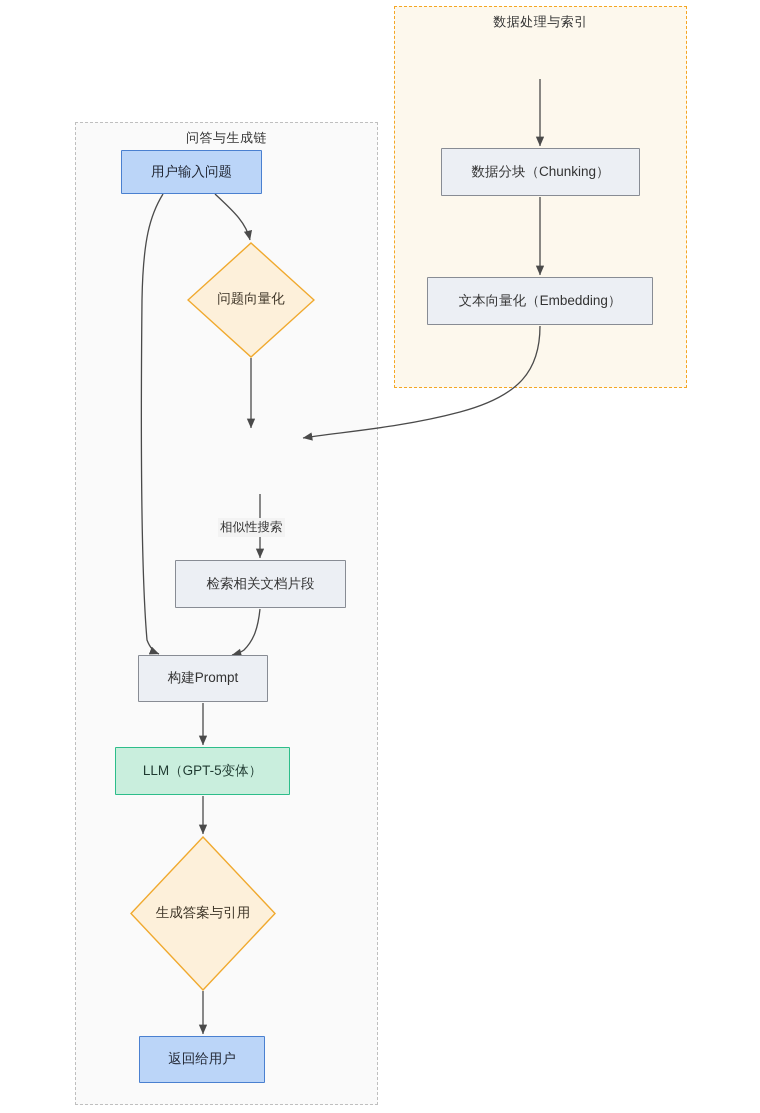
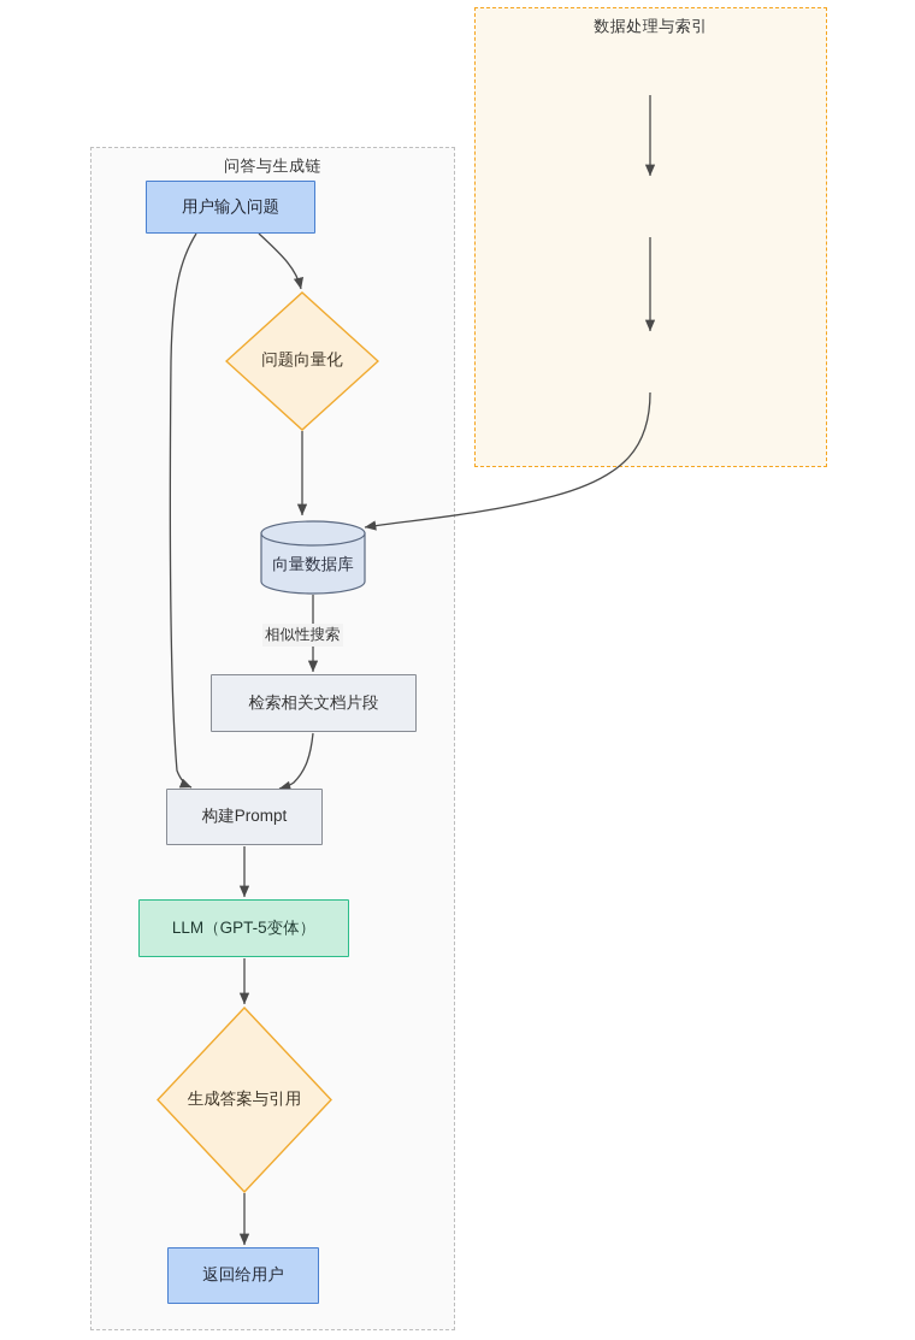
  数据处理与索引
  问答与生成链
- 数据分块（Chunking）
- 文本向量化（Embedding）
  用户输入问题
  问题向量化
+ 向量数据库
  相似性搜索
  检索相关文档片段
  构建Prompt
  LLM（GPT-5变体）
  生成答案与引用
  返回给用户
